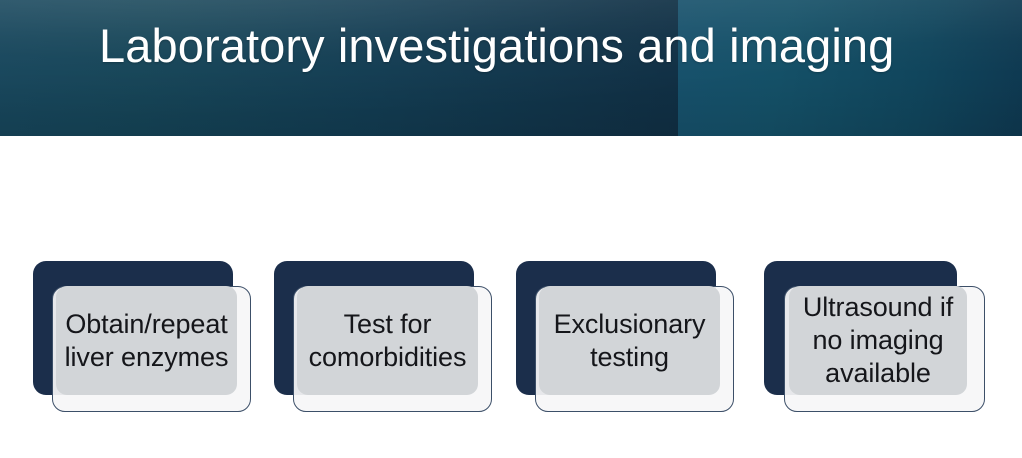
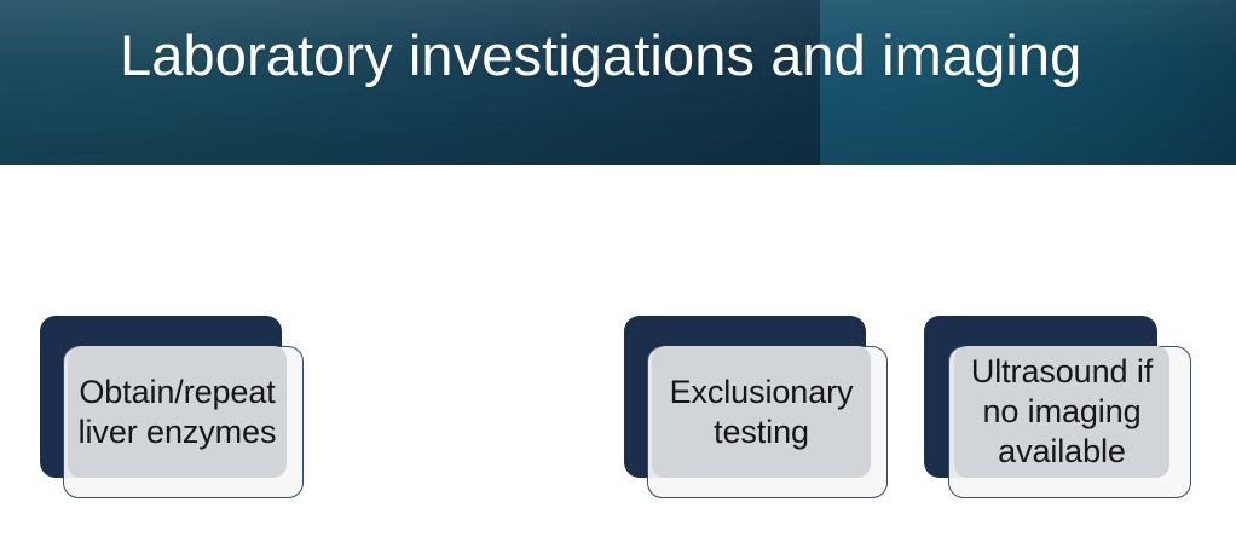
  Laboratory investigations and imaging
  Obtain/repeat
  liver enzymes
- Test for
- comorbidities
  Exclusionary
  testing
  Ultrasound if
  no imaging
  available
